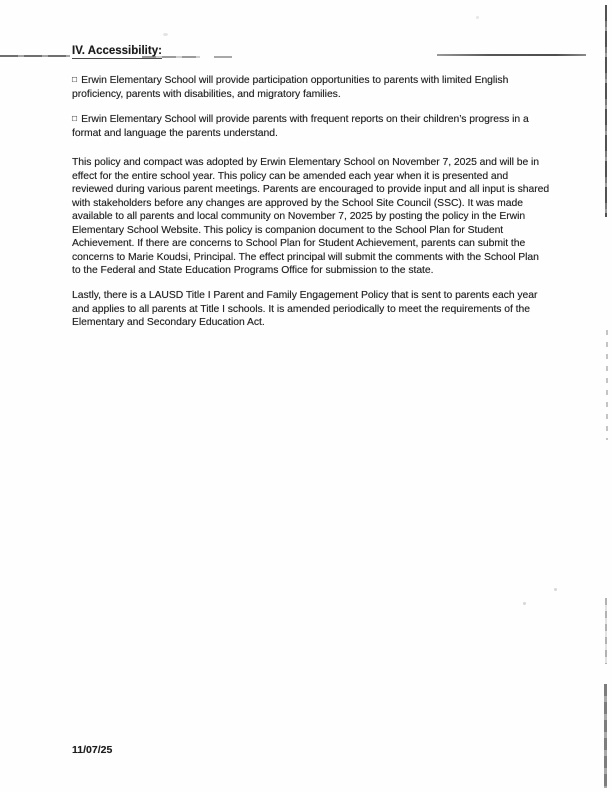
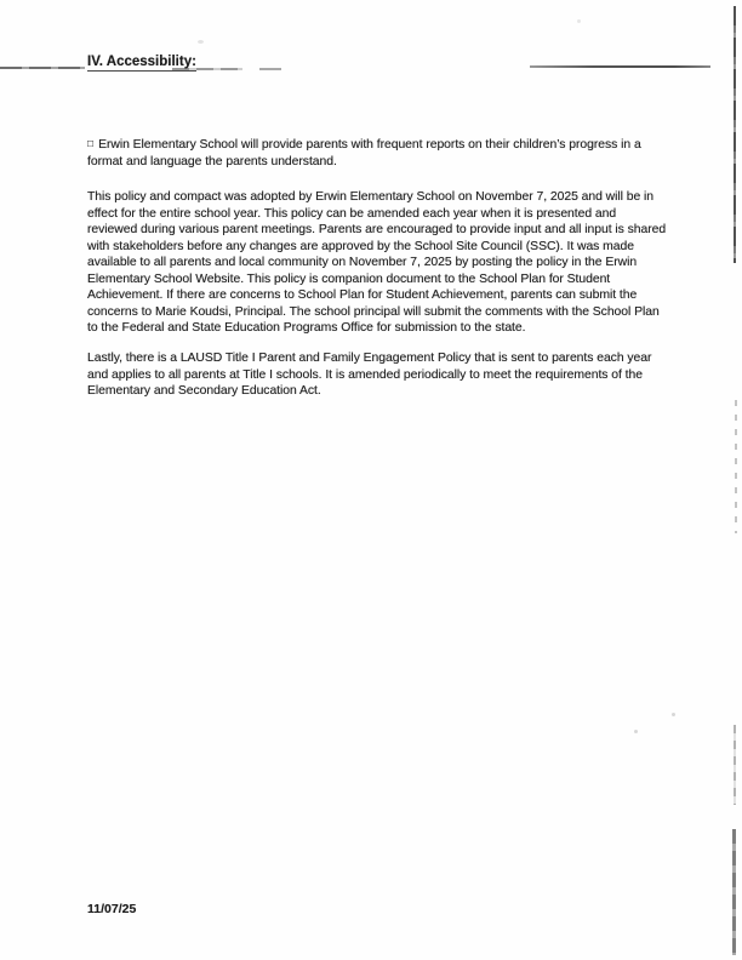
  IV. Accessibility:
- □ Erwin Elementary School will provide participation opportunities to parents with limited English proficiency, parents with disabilities, and migratory families.
  □ Erwin Elementary School will provide parents with frequent reports on their children’s progress in a format and language the parents understand.
- This policy and compact was adopted by Erwin Elementary School on November 7, 2025 and will be in effect for the entire school year. This policy can be amended each year when it is presented and reviewed during various parent meetings. Parents are encouraged to provide input and all input is shared with stakeholders before any changes are approved by the School Site Council (SSC). It was made available to all parents and local community on November 7, 2025 by posting the policy in the Erwin Elementary School Website. This policy is companion document to the School Plan for Student Achievement. If there are concerns to School Plan for Student Achievement, parents can submit the concerns to Marie Koudsi, Principal. The effect principal will submit the comments with the School Plan to the Federal and State Education Programs Office for submission to the state.
+ This policy and compact was adopted by Erwin Elementary School on November 7, 2025 and will be in effect for the entire school year. This policy can be amended each year when it is presented and reviewed during various parent meetings. Parents are encouraged to provide input and all input is shared with stakeholders before any changes are approved by the School Site Council (SSC). It was made available to all parents and local community on November 7, 2025 by posting the policy in the Erwin Elementary School Website. This policy is companion document to the School Plan for Student Achievement. If there are concerns to School Plan for Student Achievement, parents can submit the concerns to Marie Koudsi, Principal. The school principal will submit the comments with the School Plan to the Federal and State Education Programs Office for submission to the state.
  Lastly, there is a LAUSD Title I Parent and Family Engagement Policy that is sent to parents each year and applies to all parents at Title I schools. It is amended periodically to meet the requirements of the Elementary and Secondary Education Act.
  11/07/25
